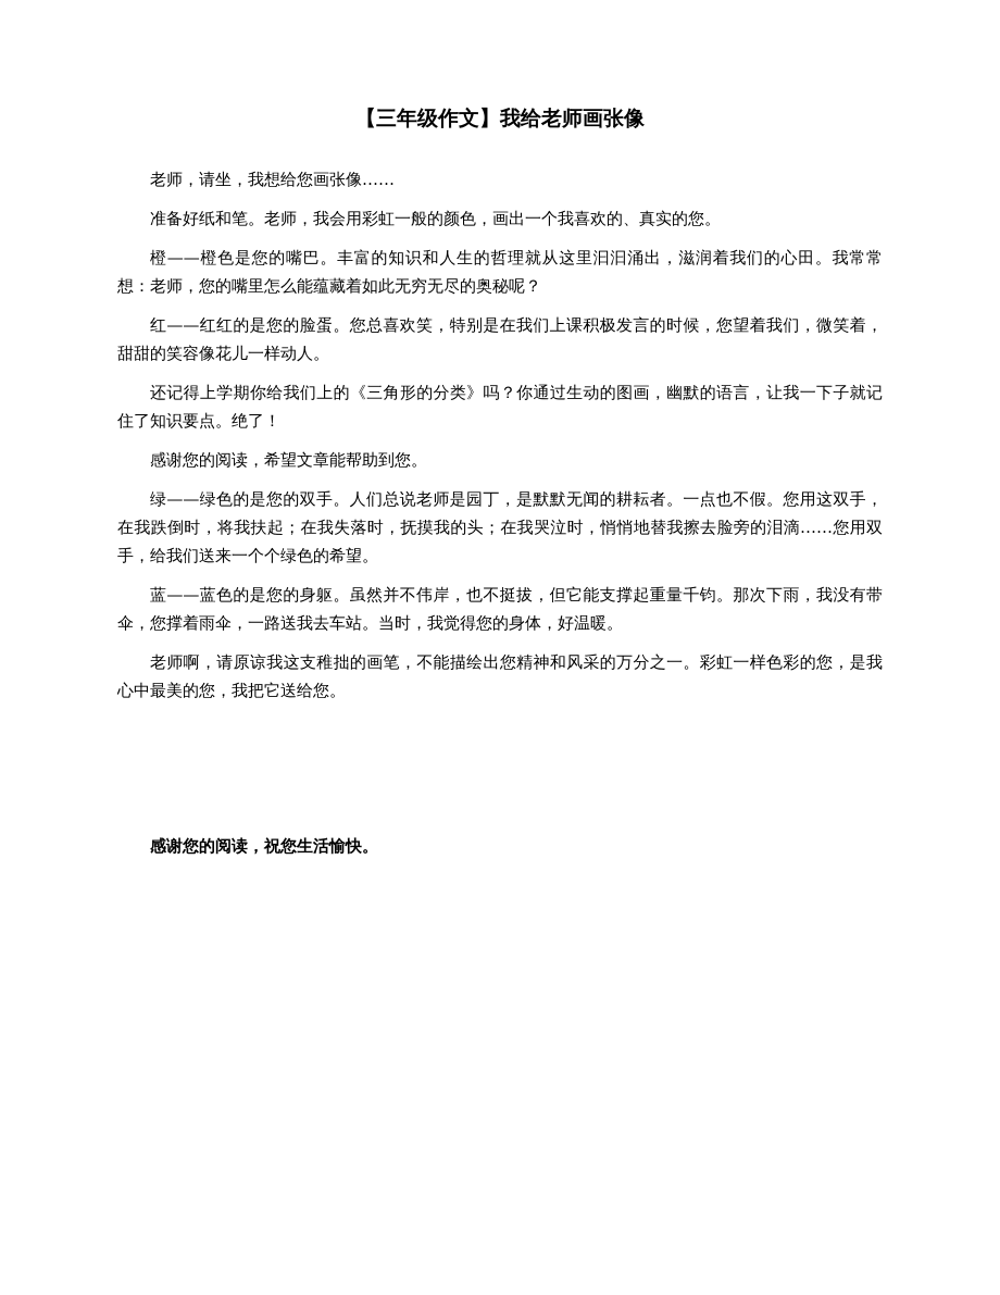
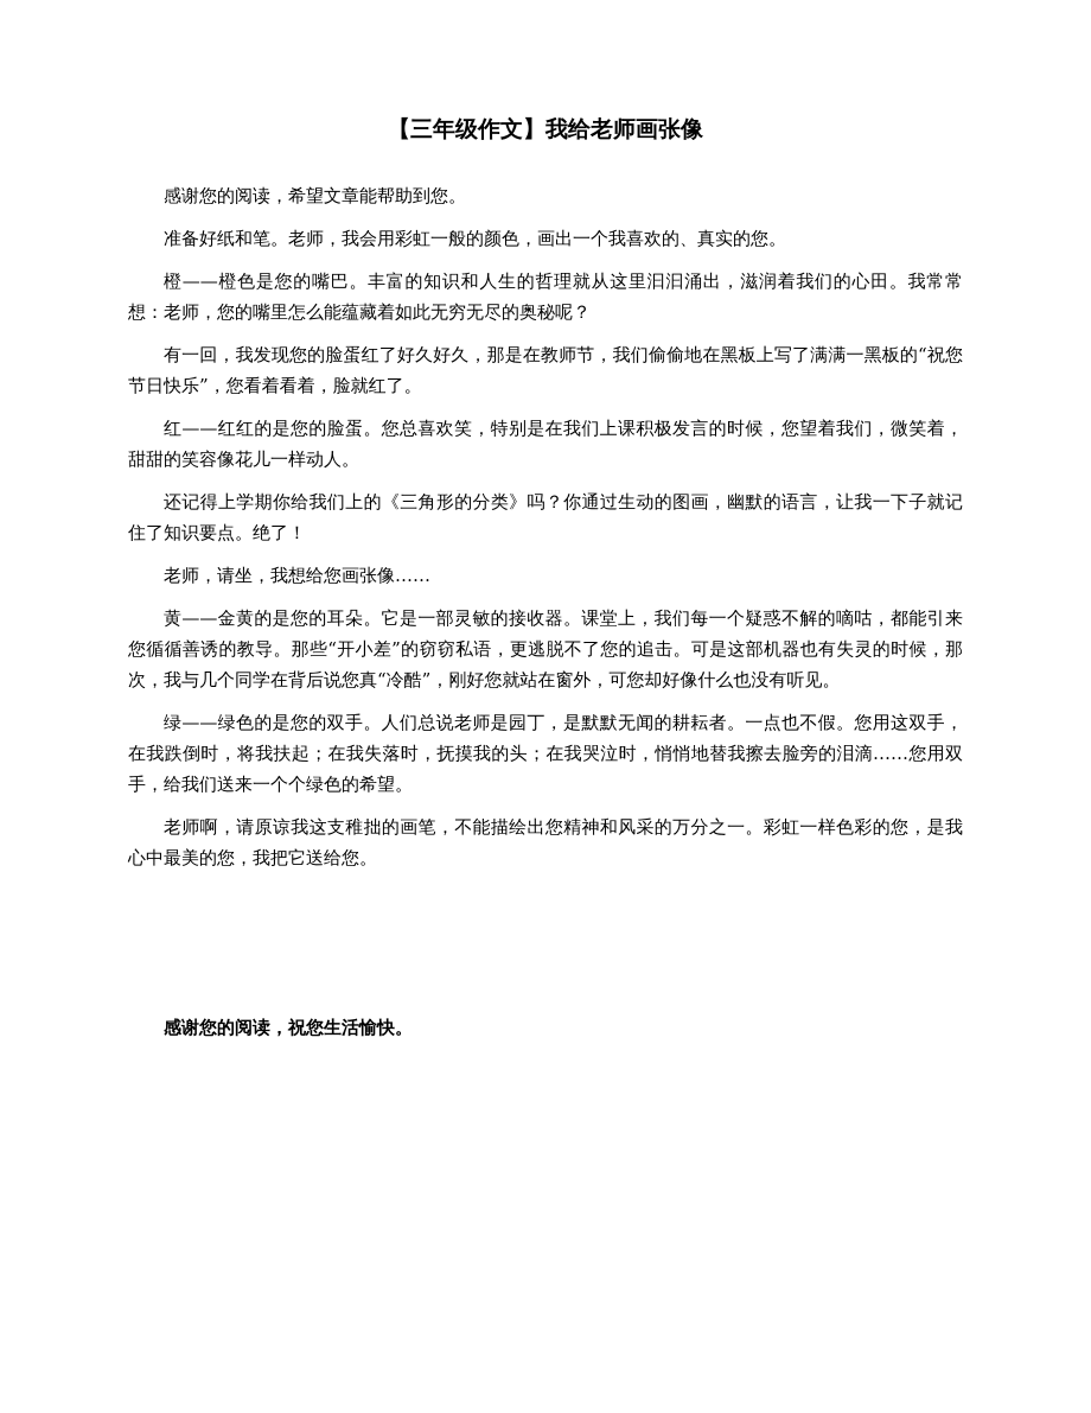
  【三年级作文】我给老师画张像
- 老师，请坐，我想给您画张像……
+ 感谢您的阅读，希望文章能帮助到您。
  准备好纸和笔。老师，我会用彩虹一般的颜色，画出一个我喜欢的、真实的您。
  橙——橙色是您的嘴巴。丰富的知识和人生的哲理就从这里汩汩涌出，滋润着我们的心田。我常常想：老师，您的嘴里怎么能蕴藏着如此无穷无尽的奥秘呢？
+ 有一回，我发现您的脸蛋红了好久好久，那是在教师节，我们偷偷地在黑板上写了满满一黑板的“祝您节日快乐”，您看着看着，脸就红了。
  红——红红的是您的脸蛋。您总喜欢笑，特别是在我们上课积极发言的时候，您望着我们，微笑着，甜甜的笑容像花儿一样动人。
  还记得上学期你给我们上的《三角形的分类》吗？你通过生动的图画，幽默的语言，让我一下子就记住了知识要点。绝了！
- 感谢您的阅读，希望文章能帮助到您。
+ 老师，请坐，我想给您画张像……
+ 黄——金黄的是您的耳朵。它是一部灵敏的接收器。课堂上，我们每一个疑惑不解的嘀咕，都能引来您循循善诱的教导。那些“开小差”的窃窃私语，更逃脱不了您的追击。可是这部机器也有失灵的时候，那次，我与几个同学在背后说您真“冷酷”，刚好您就站在窗外，可您却好像什么也没有听见。
  绿——绿色的是您的双手。人们总说老师是园丁，是默默无闻的耕耘者。一点也不假。您用这双手，在我跌倒时，将我扶起；在我失落时，抚摸我的头；在我哭泣时，悄悄地替我擦去脸旁的泪滴……您用双手，给我们送来一个个绿色的希望。
- 蓝——蓝色的是您的身躯。虽然并不伟岸，也不挺拔，但它能支撑起重量千钧。那次下雨，我没有带伞，您撑着雨伞，一路送我去车站。当时，我觉得您的身体，好温暖。
  老师啊，请原谅我这支稚拙的画笔，不能描绘出您精神和风采的万分之一。彩虹一样色彩的您，是我心中最美的您，我把它送给您。
  感谢您的阅读，祝您生活愉快。
